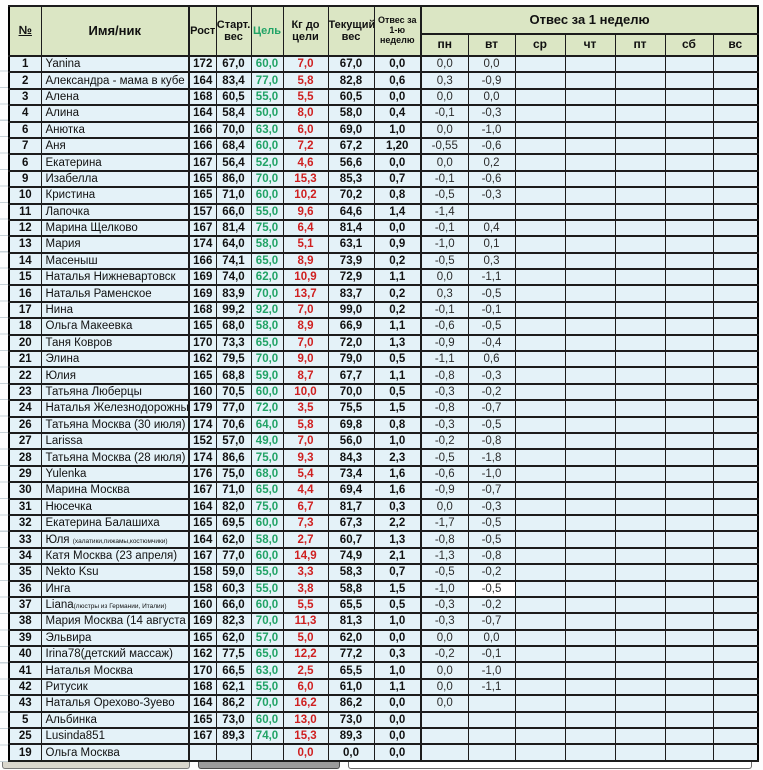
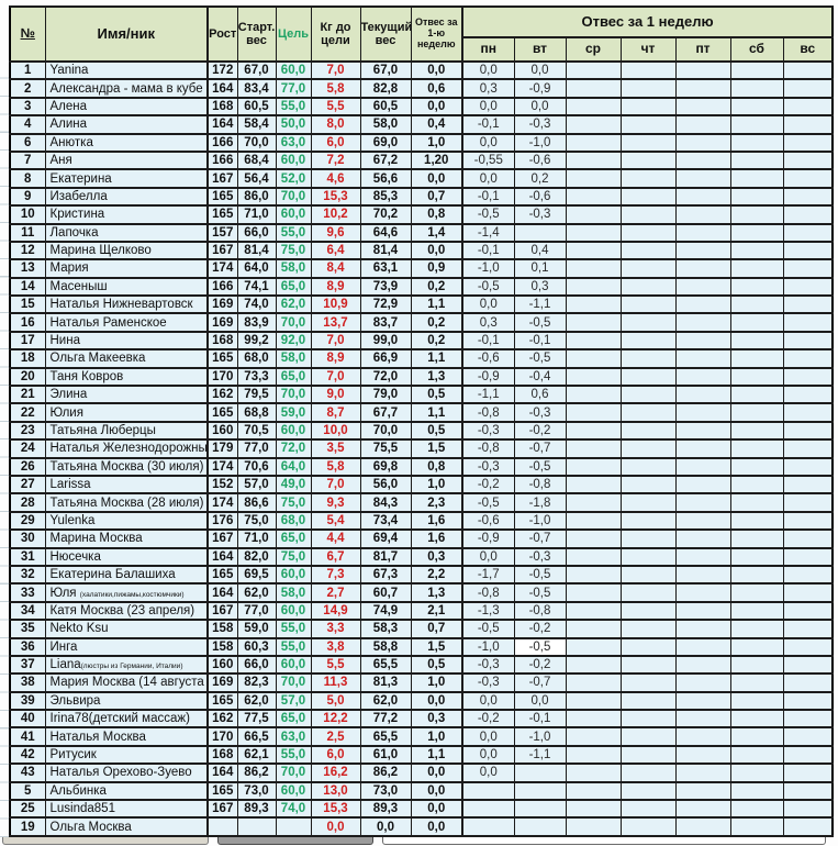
  №	Имя/ник	Рост	Старт. вес	Цель	Кг до цели	Текущий вес	Отвес за 1-ю неделю	Отвес за 1 неделю
  пн	вт	ср	чт	пт	сб	вс
  1	Yanina	172	67,0	60,0	7,0	67,0	0,0	0,0	0,0
  2	Александра - мама в кубе	164	83,4	77,0	5,8	82,8	0,6	0,3	-0,9
  3	Алена	168	60,5	55,0	5,5	60,5	0,0	0,0	0,0
  4	Алина	164	58,4	50,0	8,0	58,0	0,4	-0,1	-0,3
  6	Анютка	166	70,0	63,0	6,0	69,0	1,0	0,0	-1,0
  7	Аня	166	68,4	60,0	7,2	67,2	1,20	-0,55	-0,6
- 6	Екатерина	167	56,4	52,0	4,6	56,6	0,0	0,0	0,2
+ 8	Екатерина	167	56,4	52,0	4,6	56,6	0,0	0,0	0,2
  9	Изабелла	165	86,0	70,0	15,3	85,3	0,7	-0,1	-0,6
  10	Кристина	165	71,0	60,0	10,2	70,2	0,8	-0,5	-0,3
  11	Лапочка	157	66,0	55,0	9,6	64,6	1,4	-1,4
  12	Марина Щелково	167	81,4	75,0	6,4	81,4	0,0	-0,1	0,4
- 13	Мария	174	64,0	58,0	5,1	63,1	0,9	-1,0	0,1
+ 13	Мария	174	64,0	58,0	8,4	63,1	0,9	-1,0	0,1
  14	Масеныш	166	74,1	65,0	8,9	73,9	0,2	-0,5	0,3
  15	Наталья Нижневартовск	169	74,0	62,0	10,9	72,9	1,1	0,0	-1,1
  16	Наталья Раменское	169	83,9	70,0	13,7	83,7	0,2	0,3	-0,5
  17	Нина	168	99,2	92,0	7,0	99,0	0,2	-0,1	-0,1
  18	Ольга Макеевка	165	68,0	58,0	8,9	66,9	1,1	-0,6	-0,5
  20	Таня Ковров	170	73,3	65,0	7,0	72,0	1,3	-0,9	-0,4
  21	Элина	162	79,5	70,0	9,0	79,0	0,5	-1,1	0,6
  22	Юлия	165	68,8	59,0	8,7	67,7	1,1	-0,8	-0,3
  23	Татьяна Люберцы	160	70,5	60,0	10,0	70,0	0,5	-0,3	-0,2
  24	Наталья Железнодорожны	179	77,0	72,0	3,5	75,5	1,5	-0,8	-0,7
  26	Татьяна Москва (30 июля)	174	70,6	64,0	5,8	69,8	0,8	-0,3	-0,5
  27	Larissa	152	57,0	49,0	7,0	56,0	1,0	-0,2	-0,8
  28	Татьяна Москва (28 июля)	174	86,6	75,0	9,3	84,3	2,3	-0,5	-1,8
  29	Yulenka	176	75,0	68,0	5,4	73,4	1,6	-0,6	-1,0
  30	Марина Москва	167	71,0	65,0	4,4	69,4	1,6	-0,9	-0,7
  31	Нюсечка	164	82,0	75,0	6,7	81,7	0,3	0,0	-0,3
  32	Екатерина Балашиха	165	69,5	60,0	7,3	67,3	2,2	-1,7	-0,5
  34	Катя Москва (23 апреля)	167	77,0	60,0	14,9	74,9	2,1	-1,3	-0,8
  35	Nekto Ksu	158	59,0	55,0	3,3	58,3	0,7	-0,5	-0,2
  36	Инга	158	60,3	55,0	3,8	58,8	1,5	-1,0	-0,5
  38	Мария Москва (14 августа	169	82,3	70,0	11,3	81,3	1,0	-0,3	-0,7
  39	Эльвира	165	62,0	57,0	5,0	62,0	0,0	0,0	0,0
  40	Irina78(детский массаж)	162	77,5	65,0	12,2	77,2	0,3	-0,2	-0,1
  41	Наталья Москва	170	66,5	63,0	2,5	65,5	1,0	0,0	-1,0
  42	Ритусик	168	62,1	55,0	6,0	61,0	1,1	0,0	-1,1
  43	Наталья Орехово-Зуево	164	86,2	70,0	16,2	86,2	0,0	0,0
  5	Альбинка	165	73,0	60,0	13,0	73,0	0,0
  25	Lusinda851	167	89,3	74,0	15,3	89,3	0,0
  19	Ольга Москва				0,0	0,0	0,0
